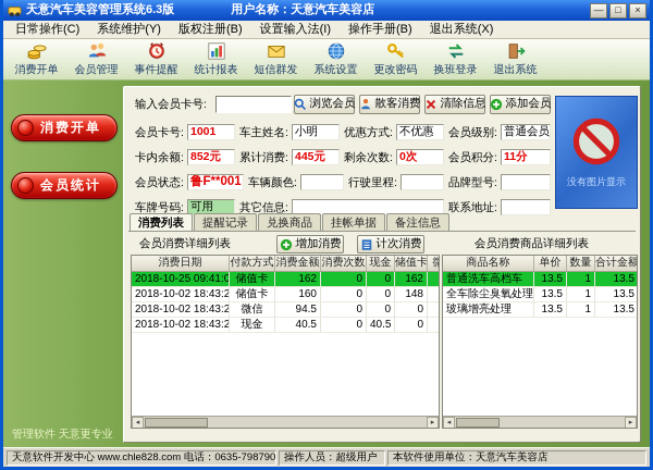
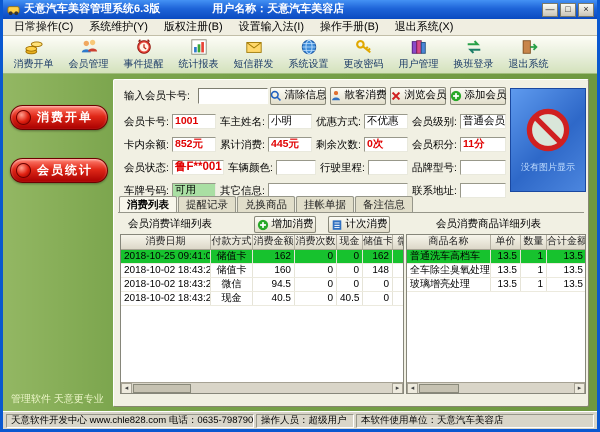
  天意汽车美容管理系统6.3版
  用户名称：天意汽车美容店
  —
  □
  ×
  日常操作(C)
  系统维护(Y)
  版权注册(B)
  设置输入法(I)
  操作手册(B)
  退出系统(X)
  消费开单
  会员管理
  事件提醒
  统计报表
  短信群发
  系统设置
  更改密码
+ 用户管理
  换班登录
  退出系统
  消费开单
  会员统计
  管理软件 天意更专业
  输入会员卡号:
- 浏览会员
+ 清除信息
  散客消费
- 清除信息
+ 浏览会员
  添加会员
  没有图片显示
  会员卡号:
  1001
  车主姓名:
  小明
  优惠方式:
  不优惠
  会员级别:
  普通会员
  卡内余额:
  852元
  累计消费:
  445元
  剩余次数:
  0次
  会员积分:
  11分
  会员状态:
  鲁F**001
  车辆颜色:
  行驶里程:
  品牌型号:
  车牌号码:
  可用
  其它信息:
  联系地址:
  消费列表
  提醒记录
  兑换商品
  挂帐单据
  备注信息
  会员消费详细列表
  增加消费
  计次消费
  会员消费商品详细列表
  消费日期
  付款方式
  消费金额
  消费次数
  现金
  储值卡
  2018-10-25 09:41:0
  储值卡
  162
  0
  0
  162
  2018-10-02 18:43:2
  储值卡
  160
  0
  0
  148
  2018-10-02 18:43:2
  微信
  94.5
  0
  0
  0
  2018-10-02 18:43:2
  现金
  40.5
  0
  40.5
  0
  商品名称
  单价
  数量
  合计金额
  普通洗车高档车
  13.5
  1
  13.5
  全车除尘臭氧处理
  13.5
  1
  13.5
  玻璃增亮处理
  13.5
  1
  13.5
  天意软件开发中心 www.chle828.com 电话：0635-798790
  操作人员：超级用户
  本软件使用单位：天意汽车美容店
